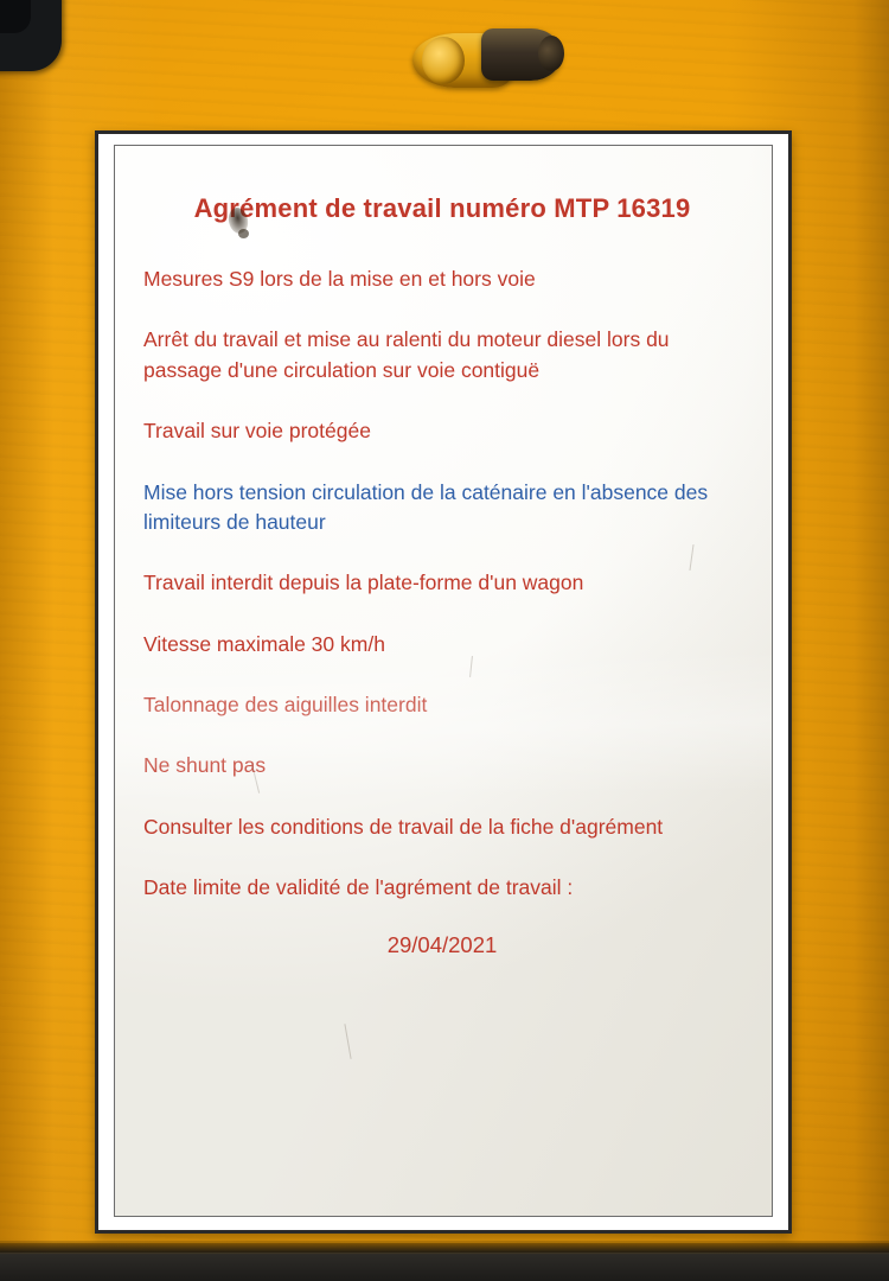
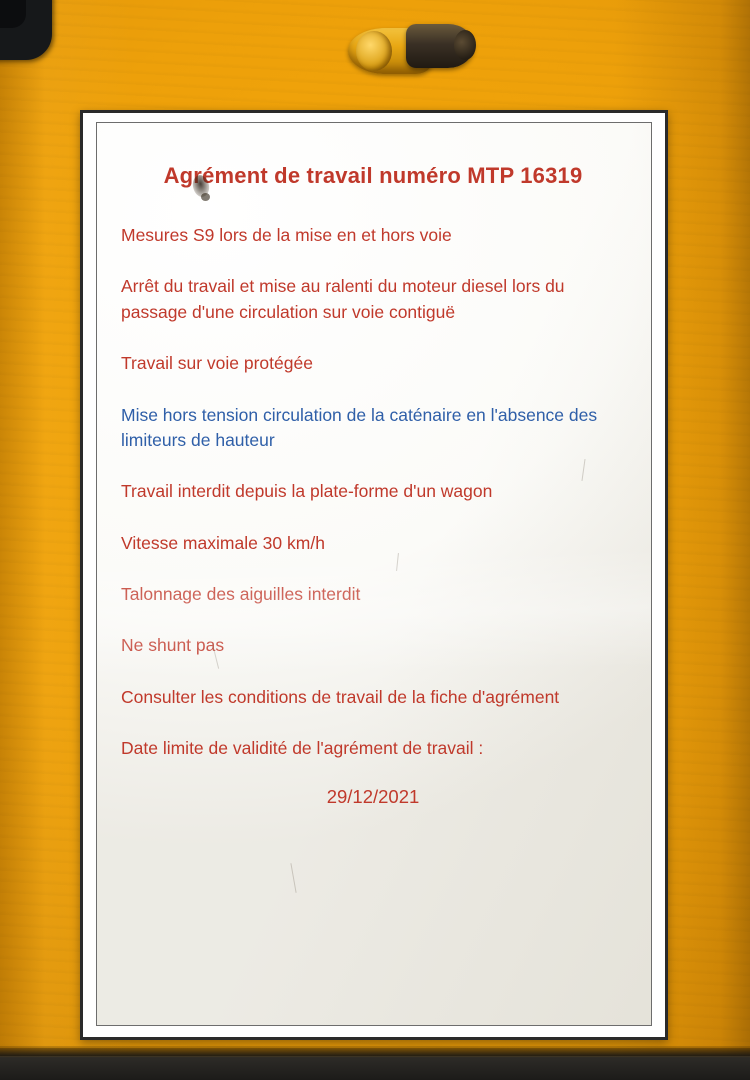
  Agément de travail numéro MTP 16319
  Mesures S9 lors de la mise en et hors voie
  Arrêt du travail et mise au ralenti du moteur diesel lors du passage d'une circulation sur voie contiguë
  Travail sur voie protégée
  Mise hors tension circulation de la caténaire en l'absence des limiteurs de hauteur
  Travail interdit depuis la plate-forme d'un wagon
  Vitesse maximale 30 km/h
  Consulter les conditions de travail de la fiche d'agrément
  Date limite de validité de l'agrément de travail :
- 29/04/2021
+ 29/12/2021
